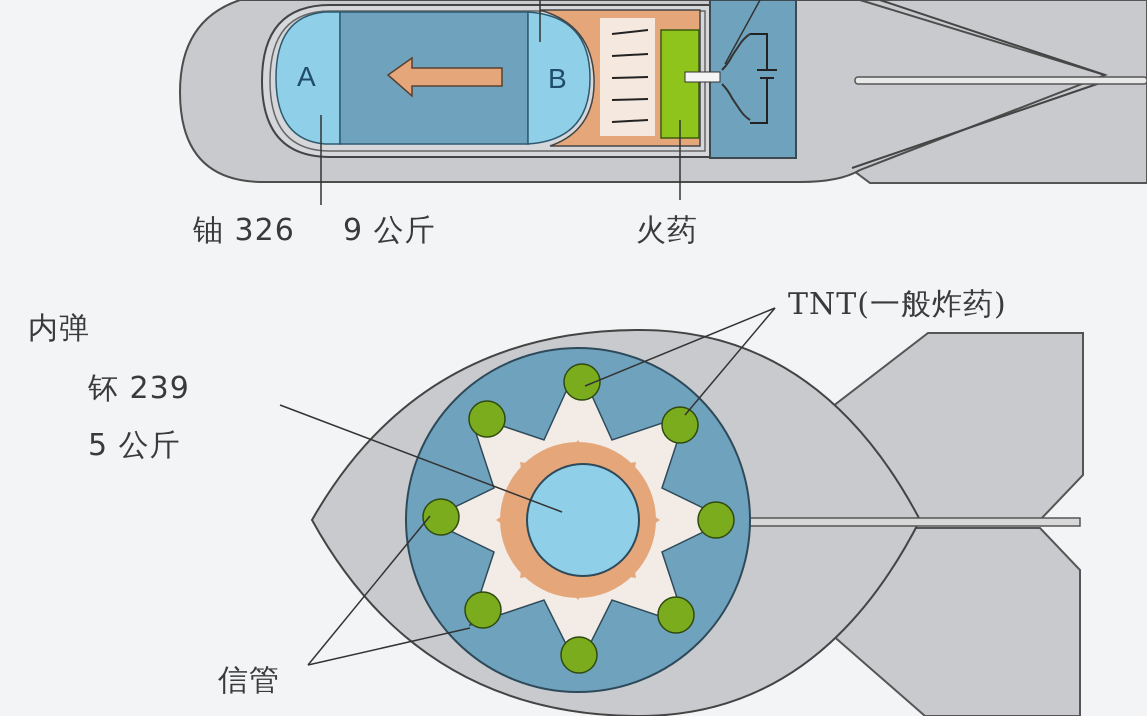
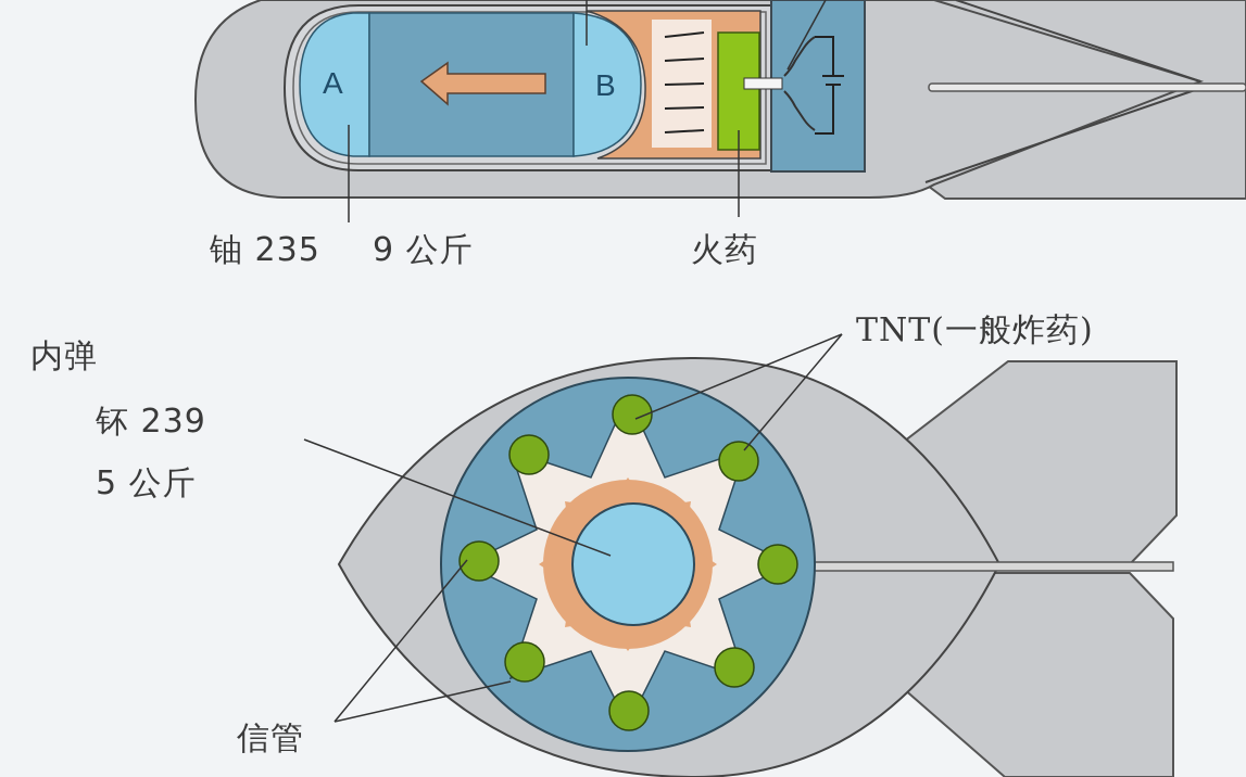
  A
  B
- 铀 326
+ 铀 235
  9 公斤
  火药
  内弹
  钚 239
  5 公斤
  TNT(一般炸药)
  信管
